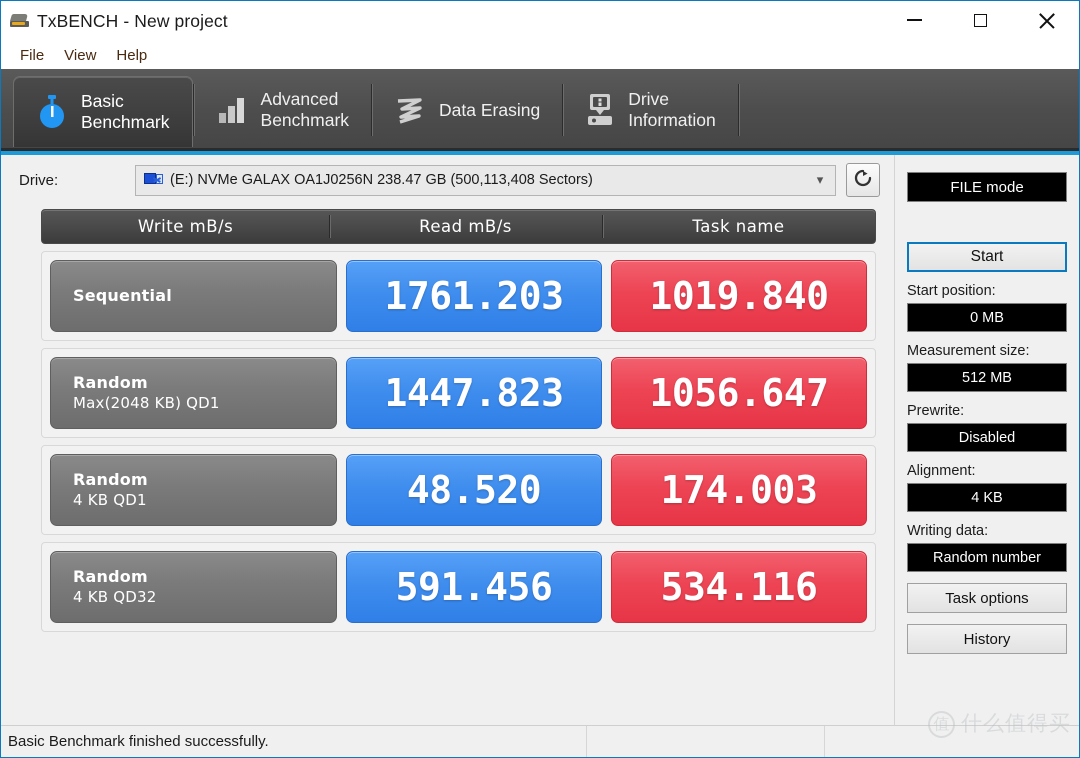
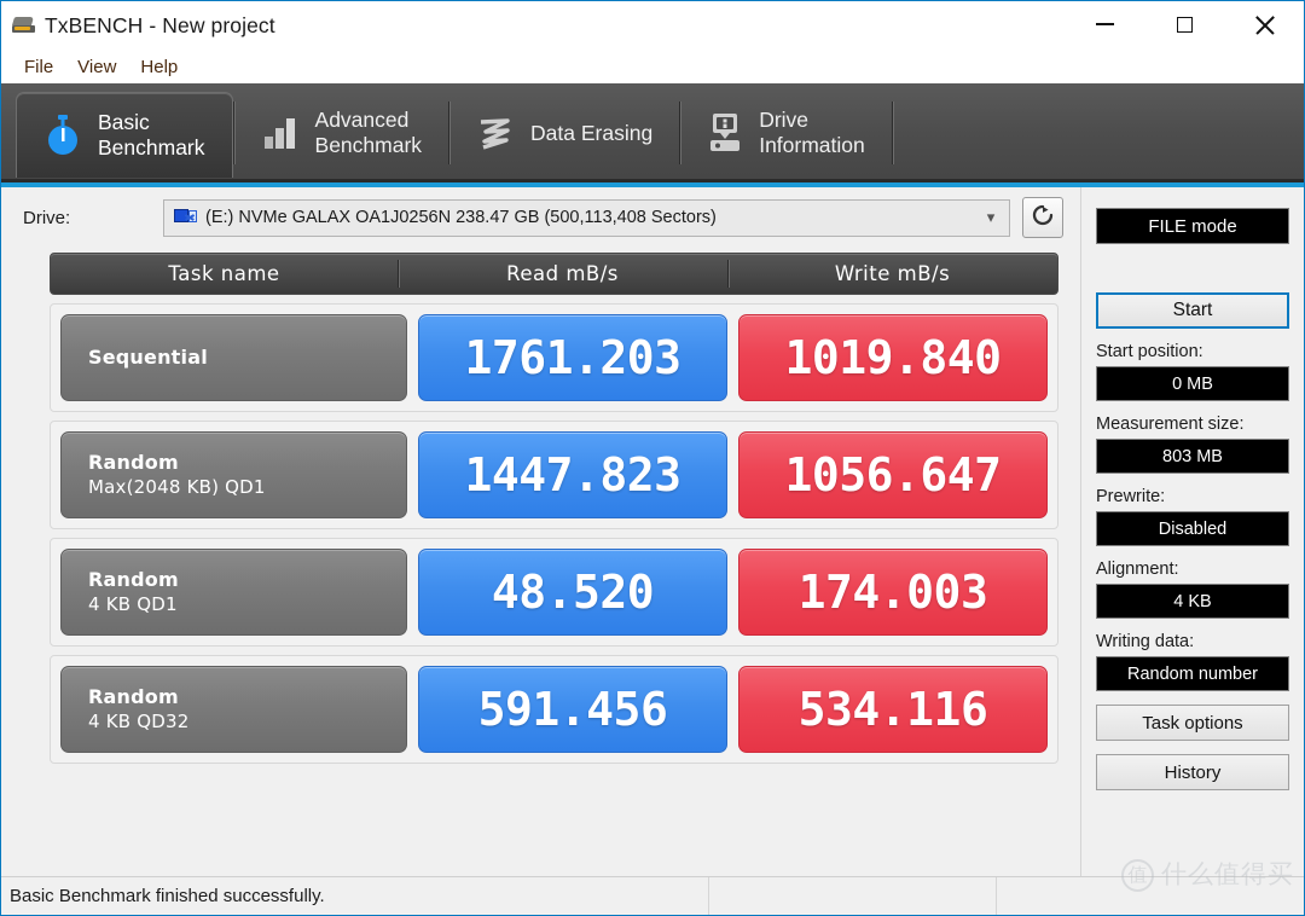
  TxBENCH - New project
  File
  View
  Help
  Basic
  Benchmark
  Advanced
  Benchmark
  Data Erasing
  Drive
  Information
  Drive:
  (E:) NVMe GALAX OA1J0256N 238.47 GB (500,113,408 Sectors)
  ▾
- Write mB/s
+ Task name
  Read mB/s
- Task name
+ Write mB/s
  Sequential
  1761.203
  1019.840
  Random
  Max(2048 KB) QD1
  1447.823
  1056.647
  Random
  4 KB QD1
  48.520
  174.003
  Random
  4 KB QD32
  591.456
  534.116
  FILE mode
  Start
  Start position:
  0 MB
  Measurement size:
- 512 MB
+ 803 MB
  Prewrite:
  Disabled
  Alignment:
  4 KB
  Writing data:
  Random number
  Task options
  History
  Basic Benchmark finished successfully.
  值
  什么值得买
